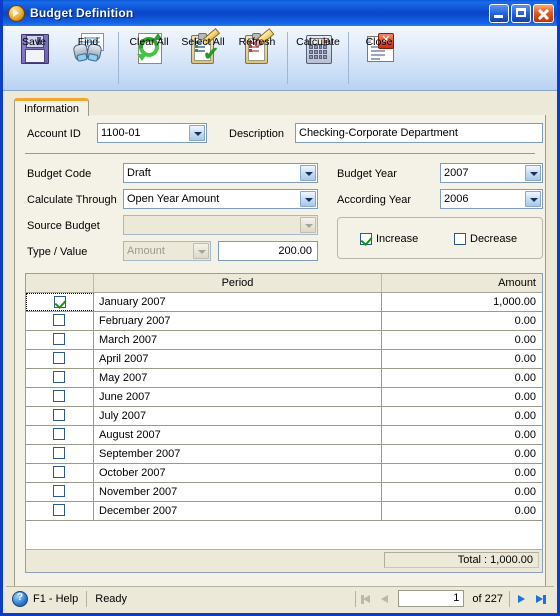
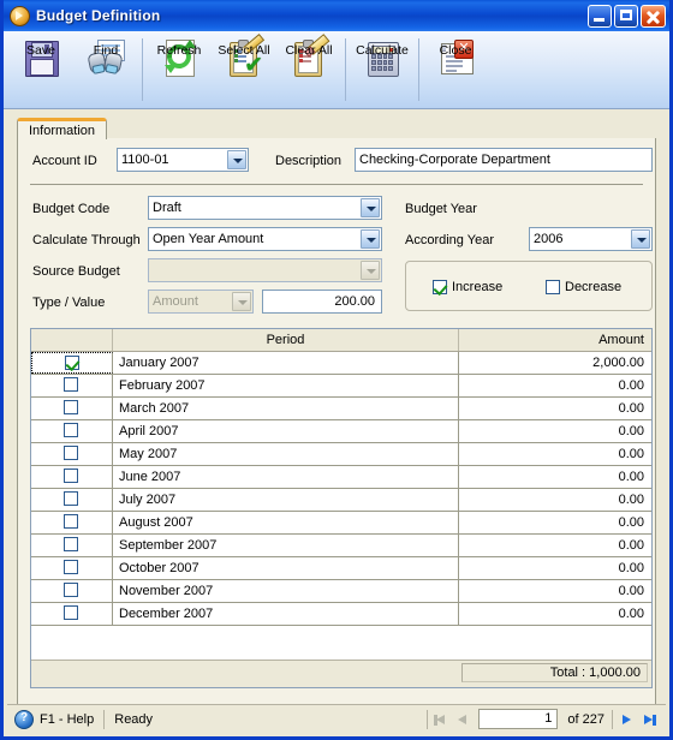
  Budget Definition
  Save
  Find
- Clear All
+ Refresh
  ✔
  Select All
- Refresh
+ Clear All
  Calculate
  ✕
  Close
  Information
  Account ID
  1100-01
  Description
  Checking-Corporate Department
  Budget Code
  Draft
  Calculate Through
  Open Year Amount
  Source Budget
  Type / Value
  Amount
  200.00
  Budget Year
- 2007
  According Year
  2006
  Increase
  Decrease
  Period
  Amount
  January 2007
- 1,000.00
+ 2,000.00
  February 2007
  0.00
  March 2007
  0.00
  April 2007
  0.00
  May 2007
  0.00
  June 2007
  0.00
  July 2007
  0.00
  August 2007
  0.00
  September 2007
  0.00
  October 2007
  0.00
  November 2007
  0.00
  December 2007
  0.00
  Total : 1,000.00
  ?
  F1 - Help
  Ready
  1
  of 227
